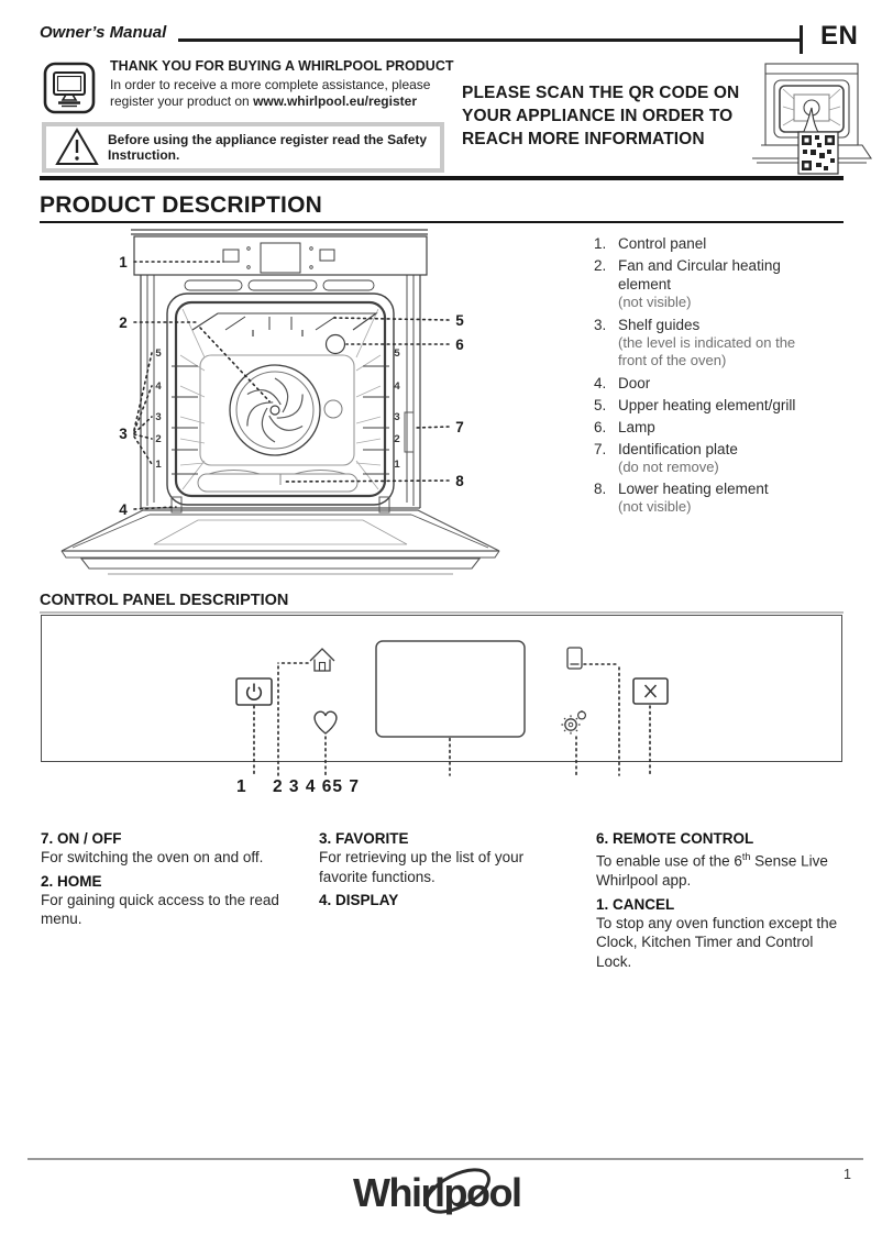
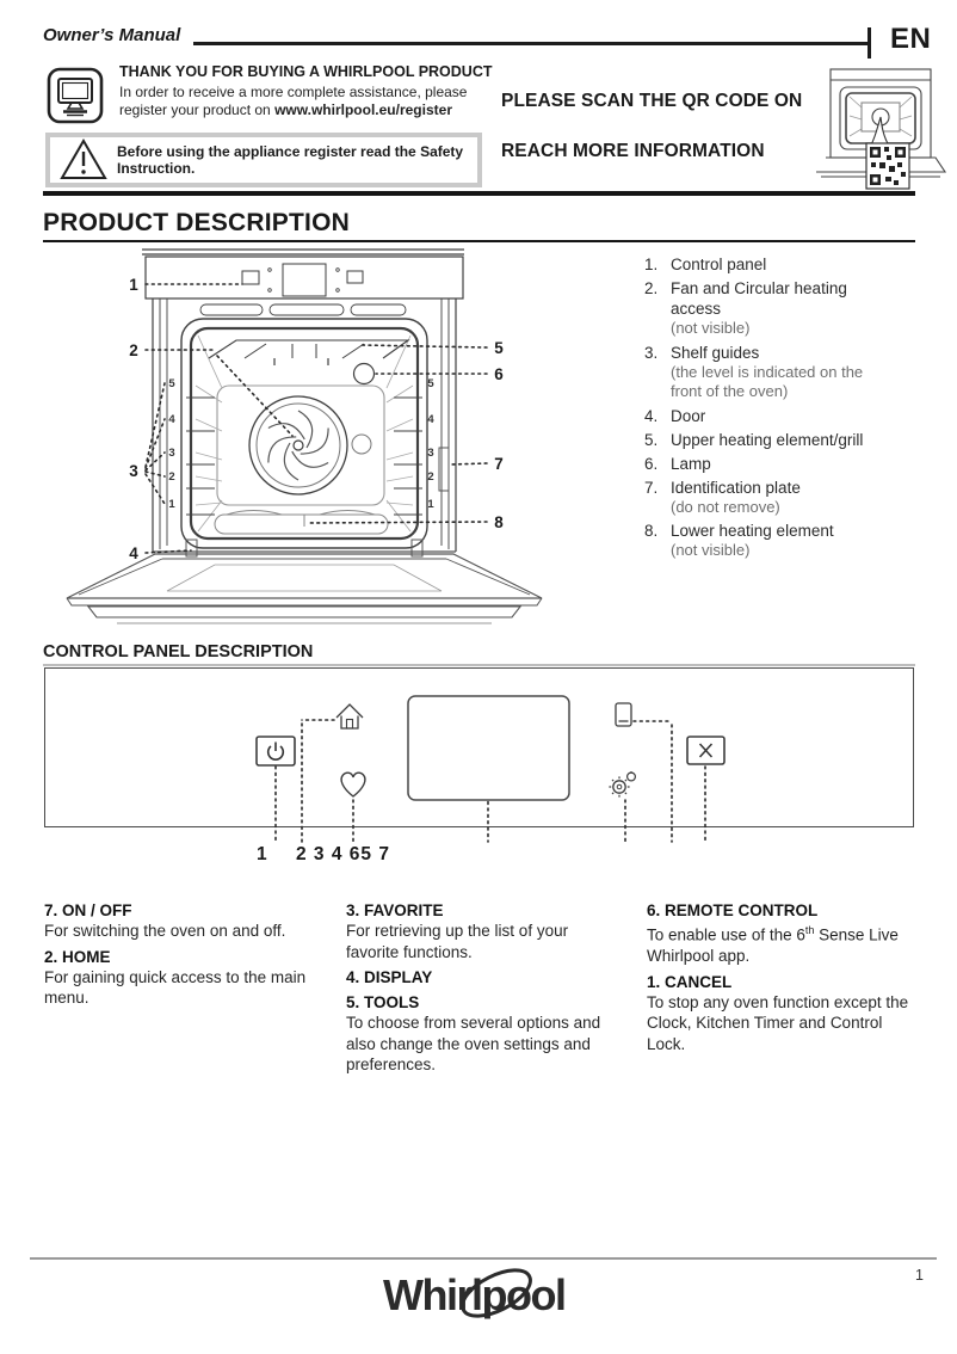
  Owner’s Manual
  EN
  THANK YOU FOR BUYING A WHIRLPOOL PRODUCT
  In order to receive a more complete assistance, please
  register your product on www.whirlpool.eu/register
  Before using the appliance register read the Safety Instruction.
  PLEASE SCAN THE QR CODE ON
- YOUR APPLIANCE IN ORDER TO
  REACH MORE INFORMATION
  PRODUCT DESCRIPTION
  5
  4
  3
  2
  1
  5
  4
  3
  2
  1
  1
  2
  3
  4
  5
  6
  7
  8
  1.
  Control panel
  2.
- Fan and Circular heating element
+ Fan and Circular heating access
  (not visible)
  3.
  Shelf guides
  (the level is indicated on the front of the oven)
  4.
  Door
  5.
  Upper heating element/grill
  6.
  Lamp
  7.
  Identification plate
  (do not remove)
  8.
  Lower heating element
  (not visible)
  CONTROL PANEL DESCRIPTION
  1
  2 3 4 65 7
  7. ON / OFF
  For switching the oven on and off.
  2. HOME
- For gaining quick access to the read menu.
+ For gaining quick access to the main menu.
  3. FAVORITE
  For retrieving up the list of your favorite functions.
  4. DISPLAY
+ 5. TOOLS
+ To choose from several options and also change the oven settings and preferences.
  6. REMOTE CONTROL
  To enable use of the 6th Sense Live Whirlpool app.
  1. CANCEL
  To stop any oven function except the Clock, Kitchen Timer and Control Lock.
  Whirlpool
  1
